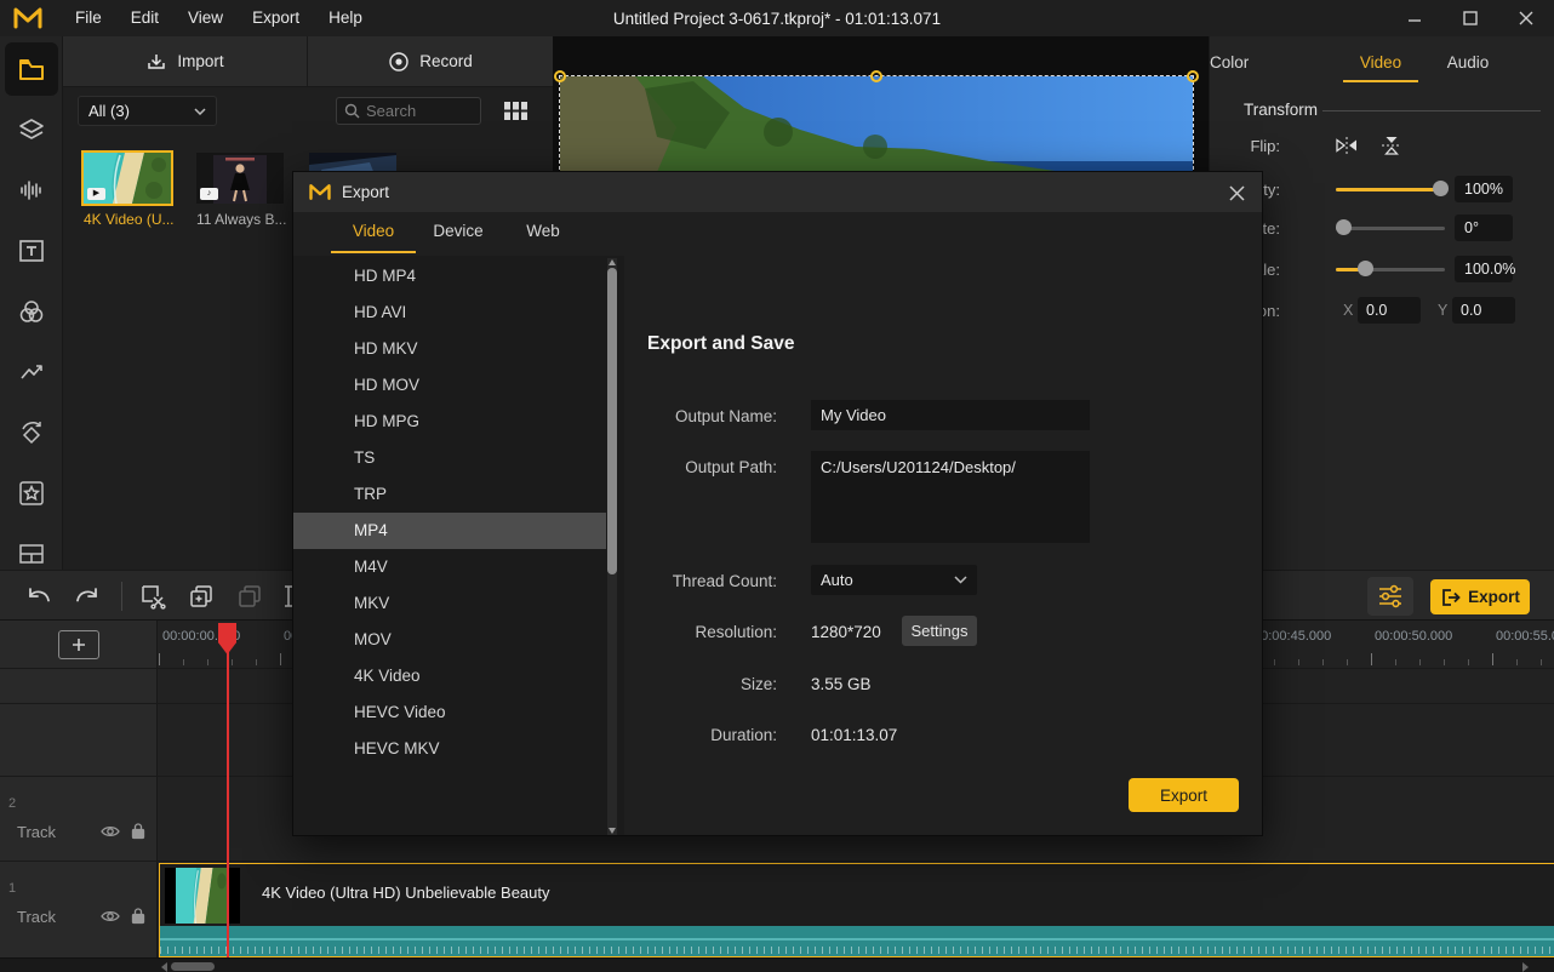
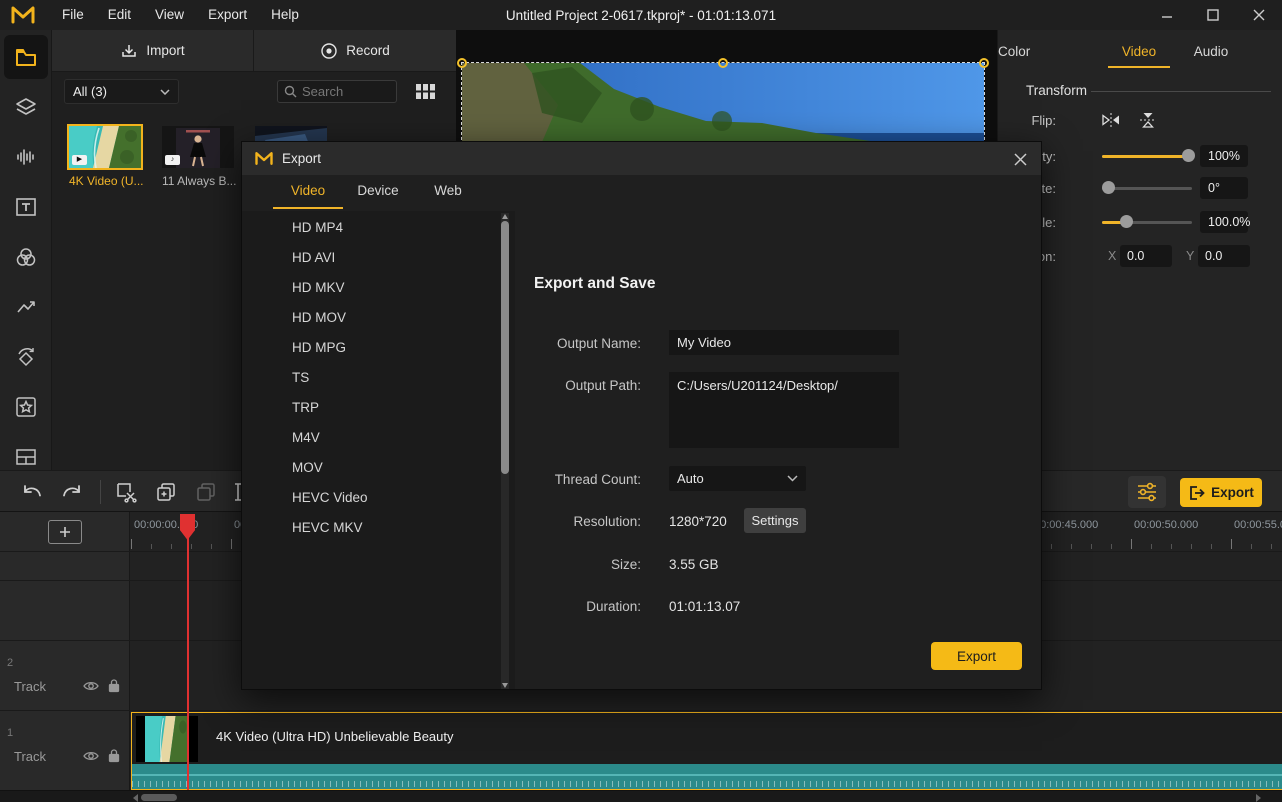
  File
  Edit
  View
  Export
  Help
- Untitled Project 3-0617.tkproj* - 01:01:13.071
+ Untitled Project 2-0617.tkproj* - 01:01:13.071
  Import
  Record
  All (3)
  Search
  4K Video (U...
  11 Always B...
  Video
  Audio
  Color
  Transform
  Flip:
  100%
  0°
  100.0%
  X
  0.0
  Y
  0.0
  Export
  00:00:00.0
  0:00:45.000
  00:00:50.000
  00:00:55.
  2
  Track
  1
  Track
  4K Video (Ultra HD) Unbelievable Beauty
  Export
  Video
  Device
  Web
  HD MP4
  HD AVI
  HD MKV
  HD MOV
  HD MPG
  TS
  TRP
- MP4
  M4V
- MKV
  MOV
- 4K Video
  HEVC Video
  HEVC MKV
  Export and Save
  Output Name:
  My Video
  Output Path:
  C:/Users/U201124/Desktop/
  Thread Count:
  Auto
  Resolution:
  1280*720
  Settings
  Size:
  3.55 GB
  Duration:
  01:01:13.07
  Export
